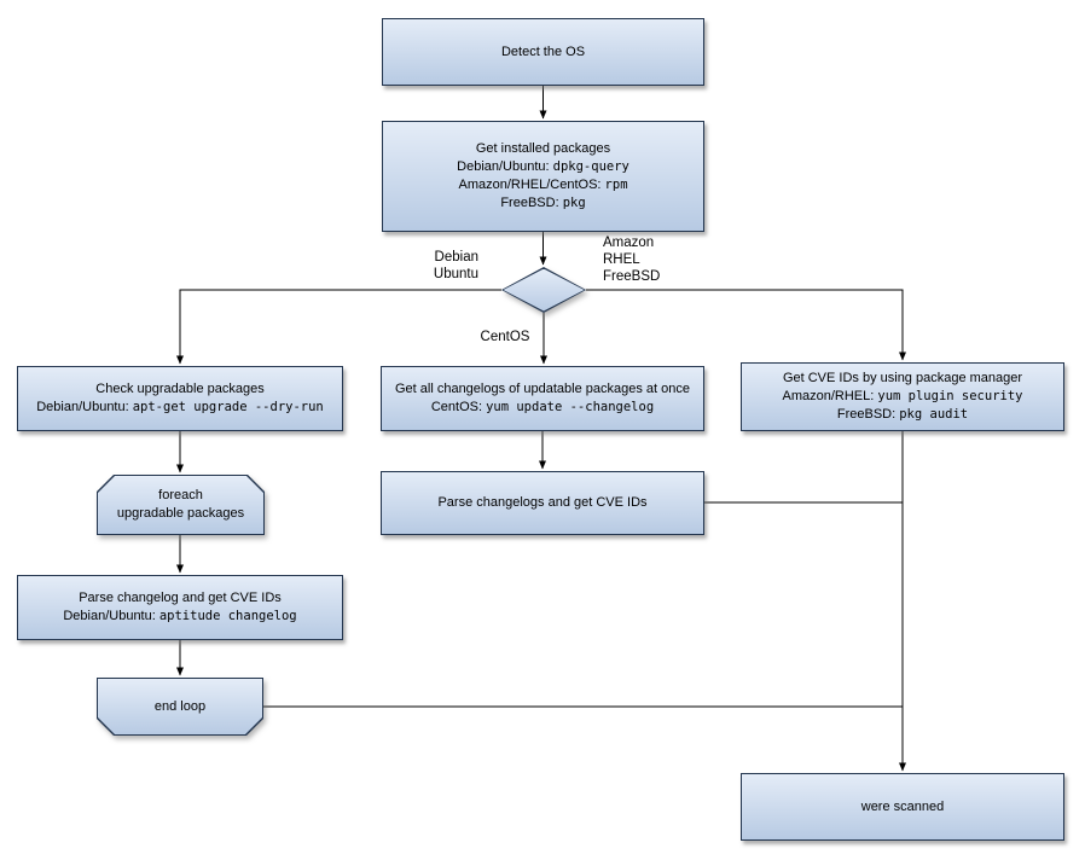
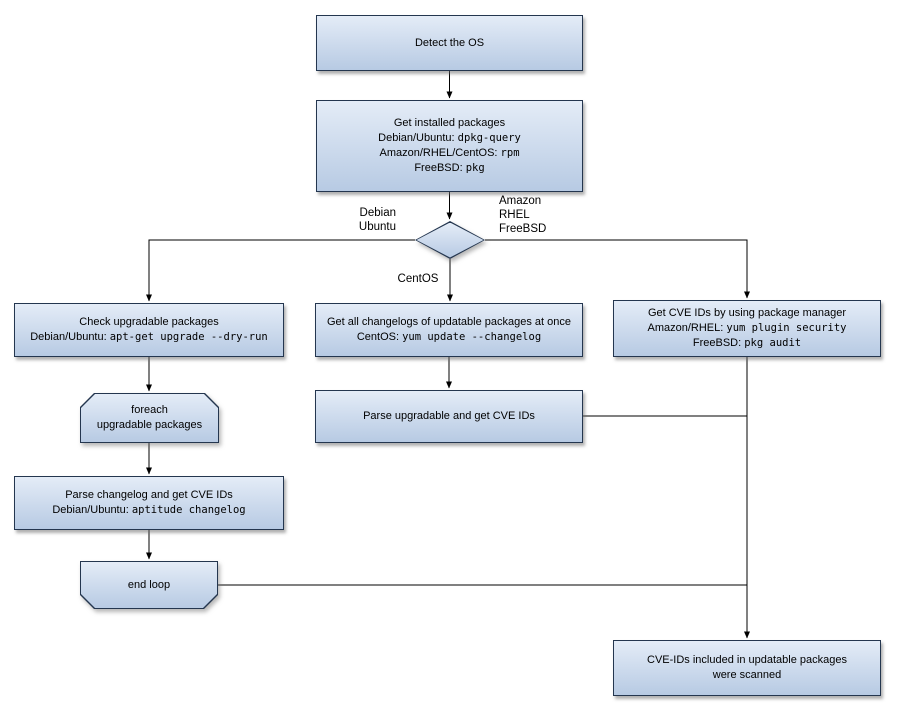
  Detect the OS
  Get installed packages
  Debian/Ubuntu: dpkg-query
  Amazon/RHEL/CentOS: rpm
  FreeBSD: pkg
  Debian
  Ubuntu
  Amazon
  RHEL
  FreeBSD
  CentOS
  Check upgradable packages
  Debian/Ubuntu: apt-get upgrade --dry-run
  Get all changelogs of updatable packages at once
  CentOS: yum update --changelog
  Get CVE IDs by using package manager
  Amazon/RHEL: yum plugin security
  FreeBSD: pkg audit
  foreach
  upgradable packages
  Parse changelog and get CVE IDs
  Debian/Ubuntu: aptitude changelog
  end loop
- Parse changelogs and get CVE IDs
+ Parse upgradable and get CVE IDs
+ CVE-IDs included in updatable packages
  were scanned
